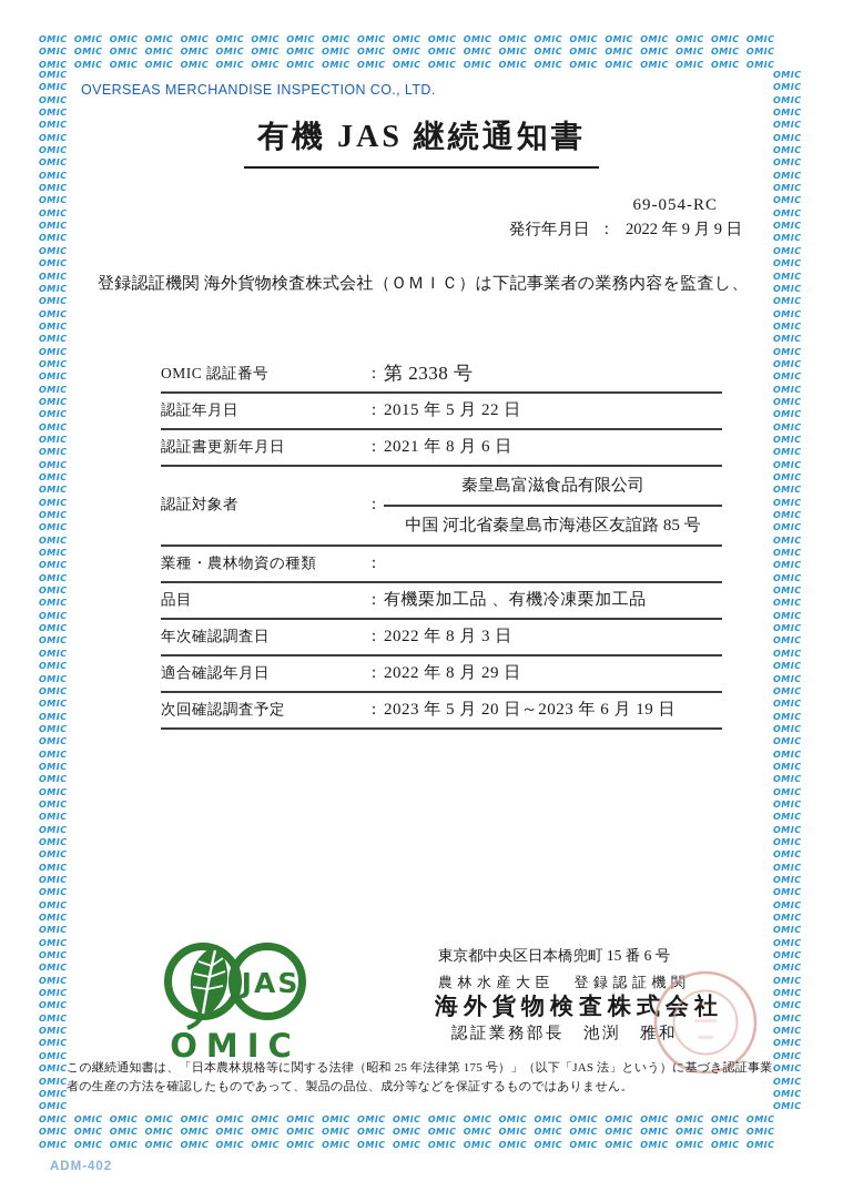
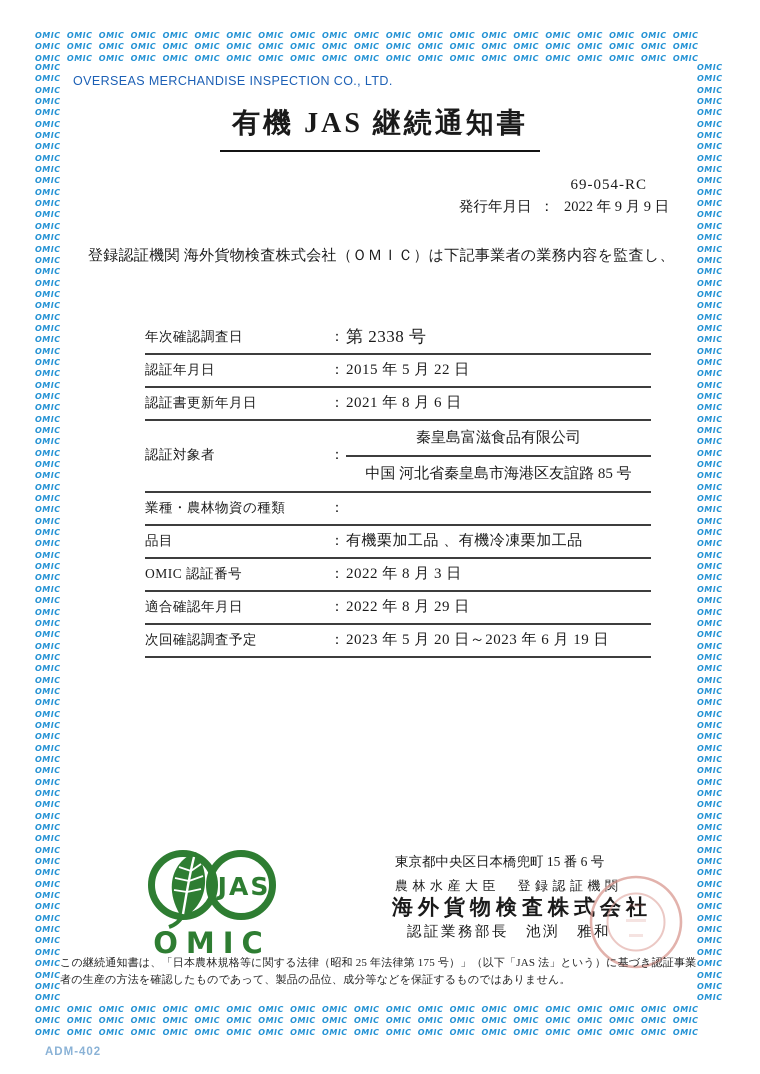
  OMIC OMIC OMIC OMIC OMIC OMIC OMIC OMIC OMIC OMIC OMIC OMIC OMIC OMIC OMIC OMIC OMIC OMIC OMIC OMIC OMIC OMIC OMIC OMIC OMIC OMIC OMIC OMIC OMIC OMIC OMIC OMIC OMIC OMIC OMIC OMIC OMIC OMIC OMIC OMIC OMIC OMIC OMIC OMIC OMIC OMIC OMIC OMIC OMIC OMIC OMIC OMIC OMIC OMIC OMIC OMIC OMIC OMIC OMIC OMIC OMIC OMIC OMIC
  OMIC OMIC OMIC OMIC OMIC OMIC OMIC OMIC OMIC OMIC OMIC OMIC OMIC OMIC OMIC OMIC OMIC OMIC OMIC OMIC OMIC OMIC OMIC OMIC OMIC OMIC OMIC OMIC OMIC OMIC OMIC OMIC OMIC OMIC OMIC OMIC OMIC OMIC OMIC OMIC OMIC OMIC OMIC OMIC OMIC OMIC OMIC OMIC OMIC OMIC OMIC OMIC OMIC OMIC OMIC OMIC OMIC OMIC OMIC OMIC OMIC OMIC OMIC OMIC OMIC OMIC OMIC OMIC OMIC OMIC OMIC OMIC OMIC OMIC OMIC OMIC OMIC OMIC OMIC OMIC OMIC OMIC OMIC
  OMIC OMIC OMIC OMIC OMIC OMIC OMIC OMIC OMIC OMIC OMIC OMIC OMIC OMIC OMIC OMIC OMIC OMIC OMIC OMIC OMIC OMIC OMIC OMIC OMIC OMIC OMIC OMIC OMIC OMIC OMIC OMIC OMIC OMIC OMIC OMIC OMIC OMIC OMIC OMIC OMIC OMIC OMIC OMIC OMIC OMIC OMIC OMIC OMIC OMIC OMIC OMIC OMIC OMIC OMIC OMIC OMIC OMIC OMIC OMIC OMIC OMIC OMIC OMIC OMIC OMIC OMIC OMIC OMIC OMIC OMIC OMIC OMIC OMIC OMIC OMIC OMIC OMIC OMIC OMIC OMIC OMIC OMIC
  OMIC OMIC OMIC OMIC OMIC OMIC OMIC OMIC OMIC OMIC OMIC OMIC OMIC OMIC OMIC OMIC OMIC OMIC OMIC OMIC OMIC OMIC OMIC OMIC OMIC OMIC OMIC OMIC OMIC OMIC OMIC OMIC OMIC OMIC OMIC OMIC OMIC OMIC OMIC OMIC OMIC OMIC OMIC OMIC OMIC OMIC OMIC OMIC OMIC OMIC OMIC OMIC OMIC OMIC OMIC OMIC OMIC OMIC OMIC OMIC OMIC OMIC OMIC
  OVERSEAS MERCHANDISE INSPECTION CO., LTD.
  有機 JAS 継続通知書
  69-054-RC
  発行年月日 ： 2022 年 9 月 9 日
  登録認証機関 海外貨物検査株式会社（ＯＭＩＣ）は下記事業者の業務内容を監査し、
- OMIC 認証番号
+ 年次確認調査日
  ：
  第 2338 号
  認証年月日
  ：
  2015 年 5 月 22 日
  認証書更新年月日
  ：
  2021 年 8 月 6 日
  認証対象者
  ：
  秦皇島富滋食品有限公司
  中国 河北省秦皇島市海港区友誼路 85 号
  業種・農林物資の種類
  ：
  品目
  ：
  有機栗加工品 、有機冷凍栗加工品
- 年次確認調査日
+ OMIC 認証番号
  ：
  2022 年 8 月 3 日
  適合確認年月日
  ：
  2022 年 8 月 29 日
  次回確認調査予定
  ：
  2023 年 5 月 20 日～2023 年 6 月 19 日
  JAS
  OMIC
  東京都中央区日本橋兜町 15 番 6 号
  農林水産大臣 登録認証機関
  海外貨物検査株式会社
  認証業務部長 池渕 雅和
  この継続通知書は、「日本農林規格等に関する法律（昭和 25 年法律第 175 号）」（以下「JAS 法」という）に基づき認証事業
  者の生産の方法を確認したものであって、製品の品位、成分等などを保証するものではありません。
  ADM-402
